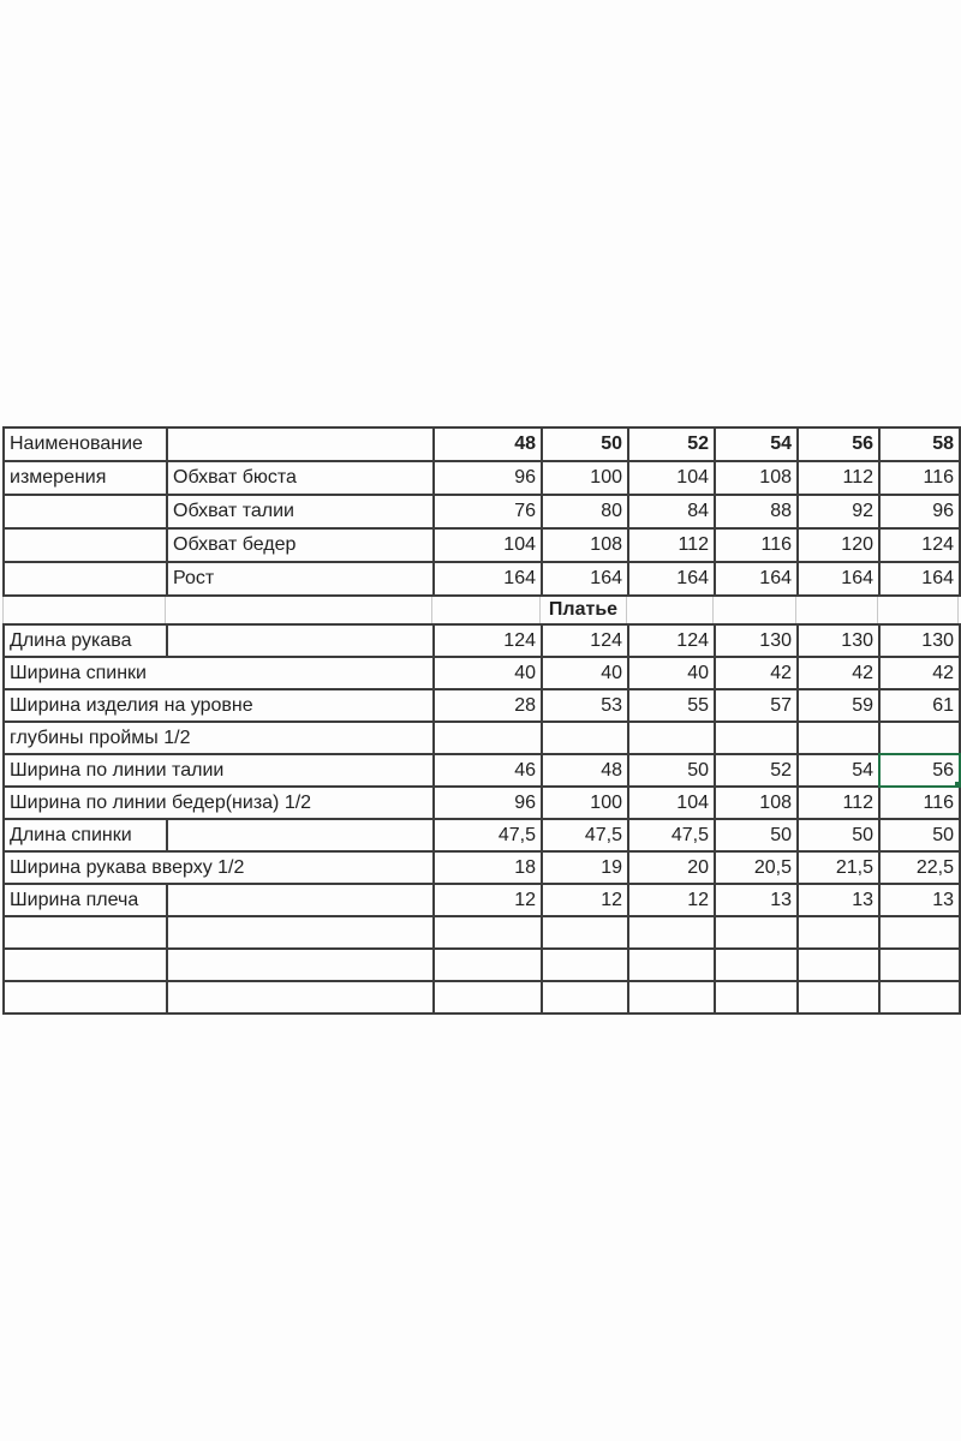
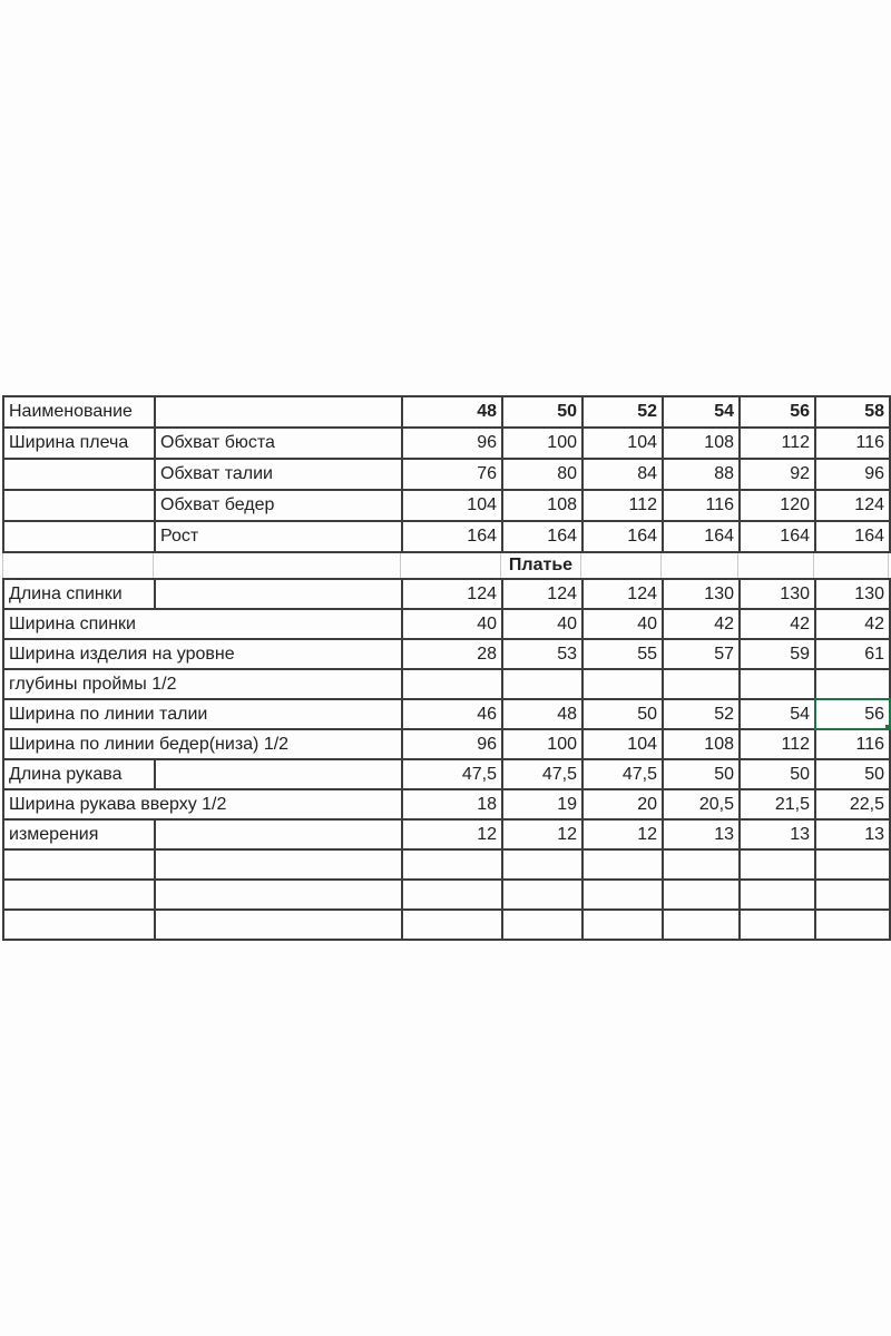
  Наименование		48	50	52	54	56	58
- измерения	Обхват бюста	96	100	104	108	112	116
+ Ширина плеча	Обхват бюста	96	100	104	108	112	116
  	Обхват талии	76	80	84	88	92	96
  	Обхват бедер	104	108	112	116	120	124
  	Рост	164	164	164	164	164	164
  Платье
- Длина рукава		124	124	124	130	130	130
+ Длина спинки		124	124	124	130	130	130
  Ширина спинки	40	40	40	42	42	42
  Ширина изделия на уровне	28	53	55	57	59	61
  глубины проймы 1/2
  Ширина по линии талии	46	48	50	52	54	56
  Ширина по линии бедер(низа) 1/2	96	100	104	108	112	116
- Длина спинки		47,5	47,5	47,5	50	50	50
+ Длина рукава		47,5	47,5	47,5	50	50	50
  Ширина рукава вверху 1/2	18	19	20	20,5	21,5	22,5
- Ширина плеча		12	12	12	13	13	13
+ измерения		12	12	12	13	13	13
